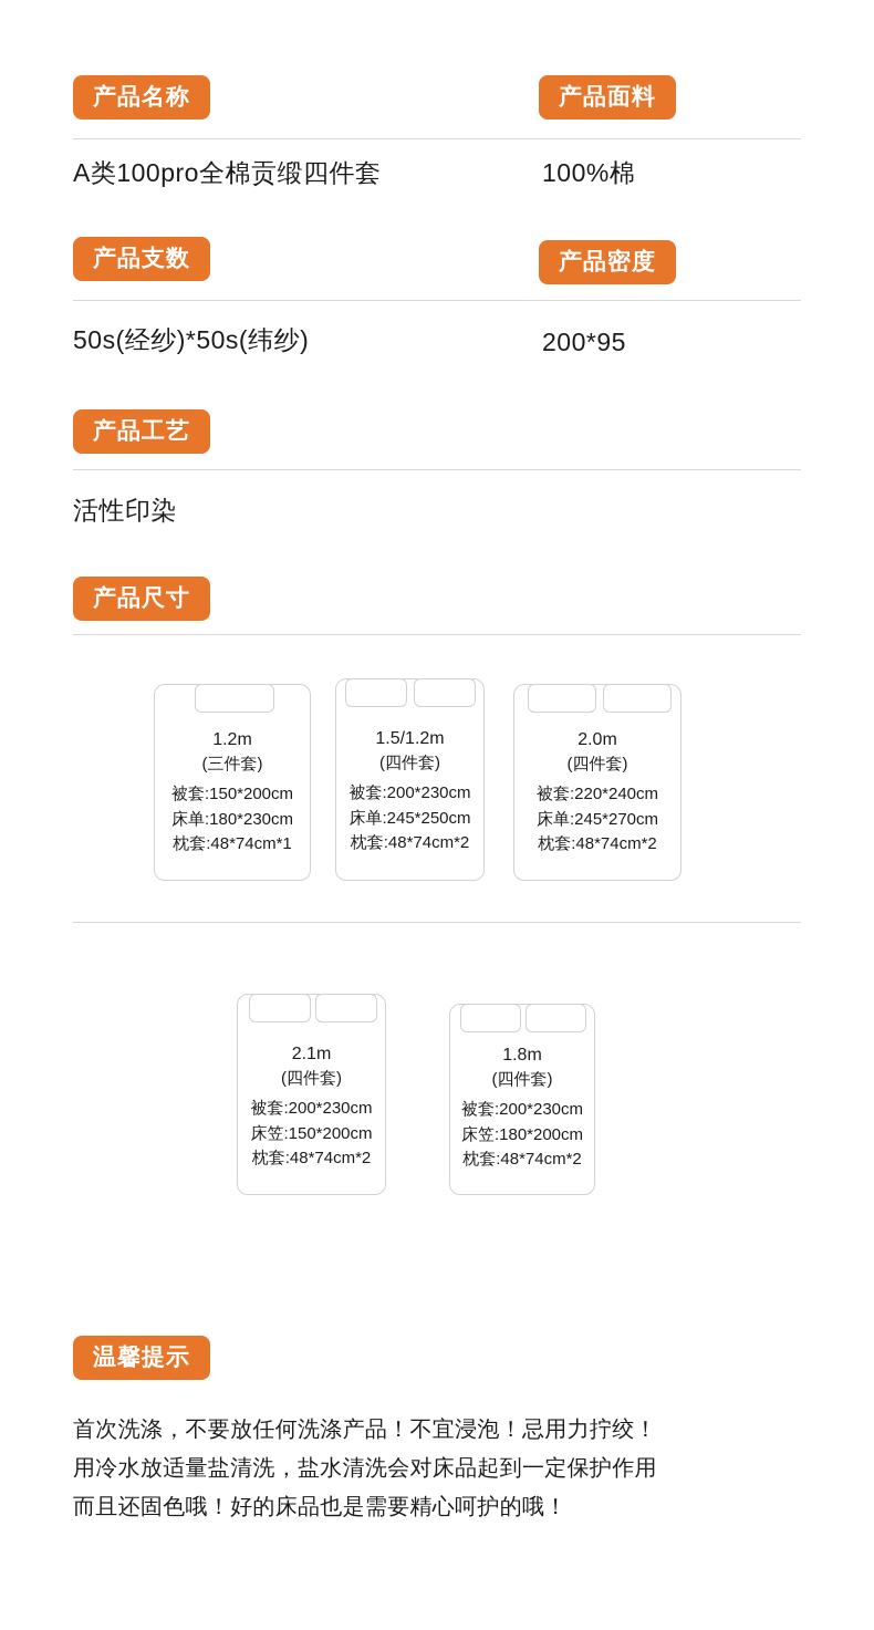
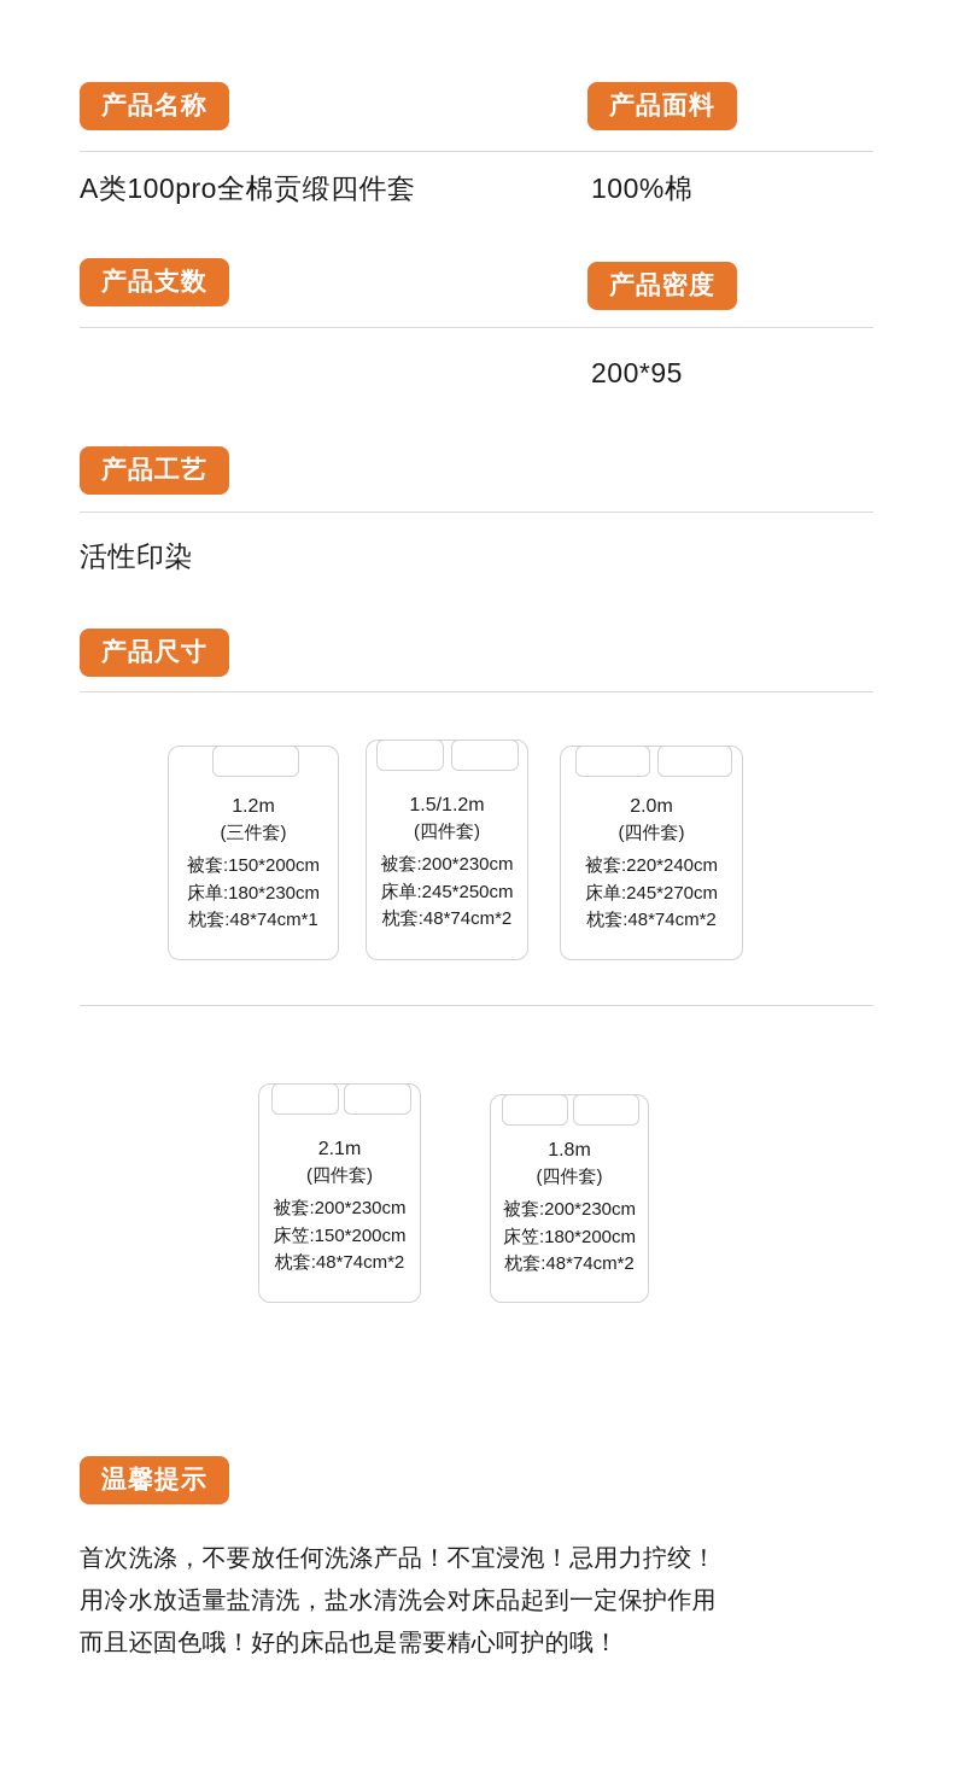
  产品名称
  产品面料
  A类100pro全棉贡缎四件套
  100%棉
  产品支数
  产品密度
- 50s(经纱)*50s(纬纱)
  200*95
  产品工艺
  活性印染
  产品尺寸
  1.2m
  (三件套)
  被套:150*200cm
  床单:180*230cm
  枕套:48*74cm*1
  1.5/1.2m
  (四件套)
  被套:200*230cm
  床单:245*250cm
  枕套:48*74cm*2
  2.0m
  (四件套)
  被套:220*240cm
  床单:245*270cm
  枕套:48*74cm*2
  2.1m
  (四件套)
  被套:200*230cm
  床笠:150*200cm
  枕套:48*74cm*2
  1.8m
  (四件套)
  被套:200*230cm
  床笠:180*200cm
  枕套:48*74cm*2
  温馨提示
  首次洗涤，不要放任何洗涤产品！不宜浸泡！忌用力拧绞！
  用冷水放适量盐清洗，盐水清洗会对床品起到一定保护作用
  而且还固色哦！好的床品也是需要精心呵护的哦！
